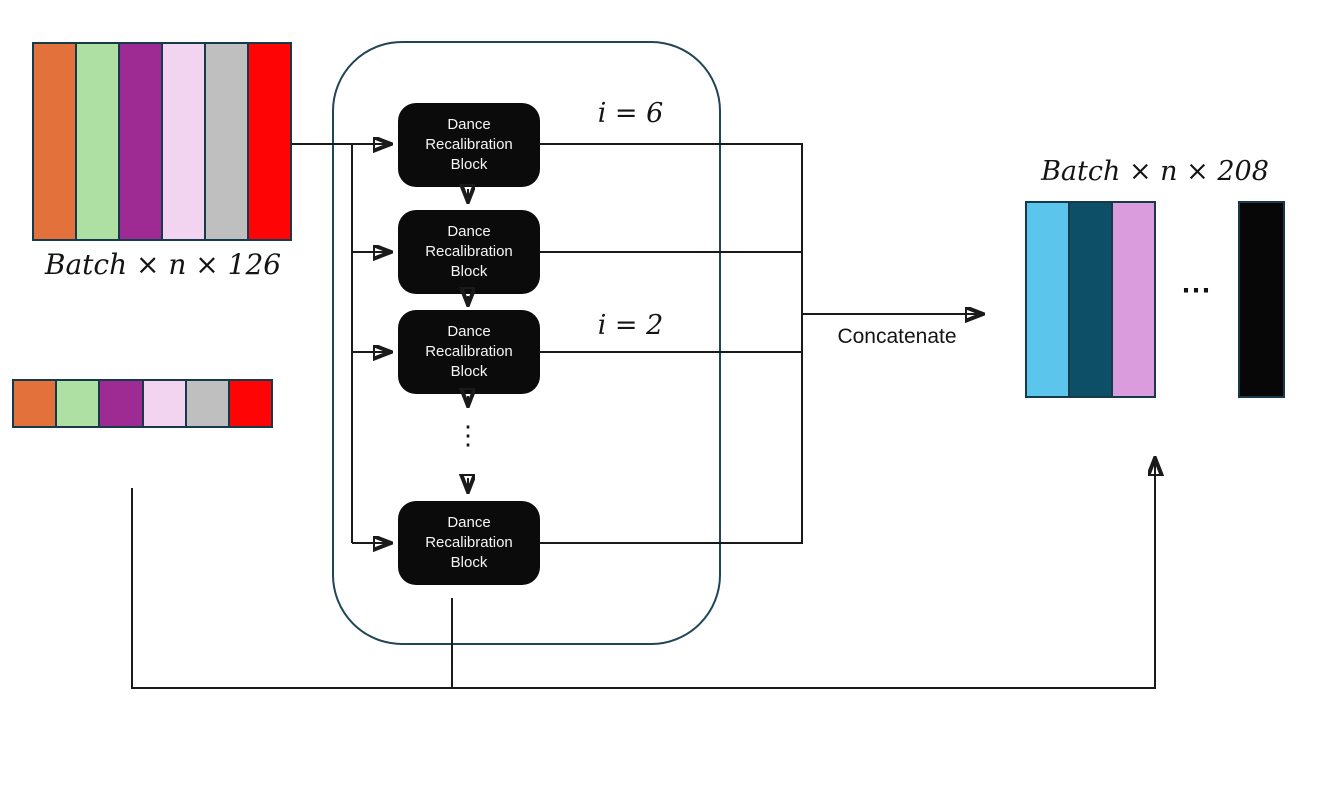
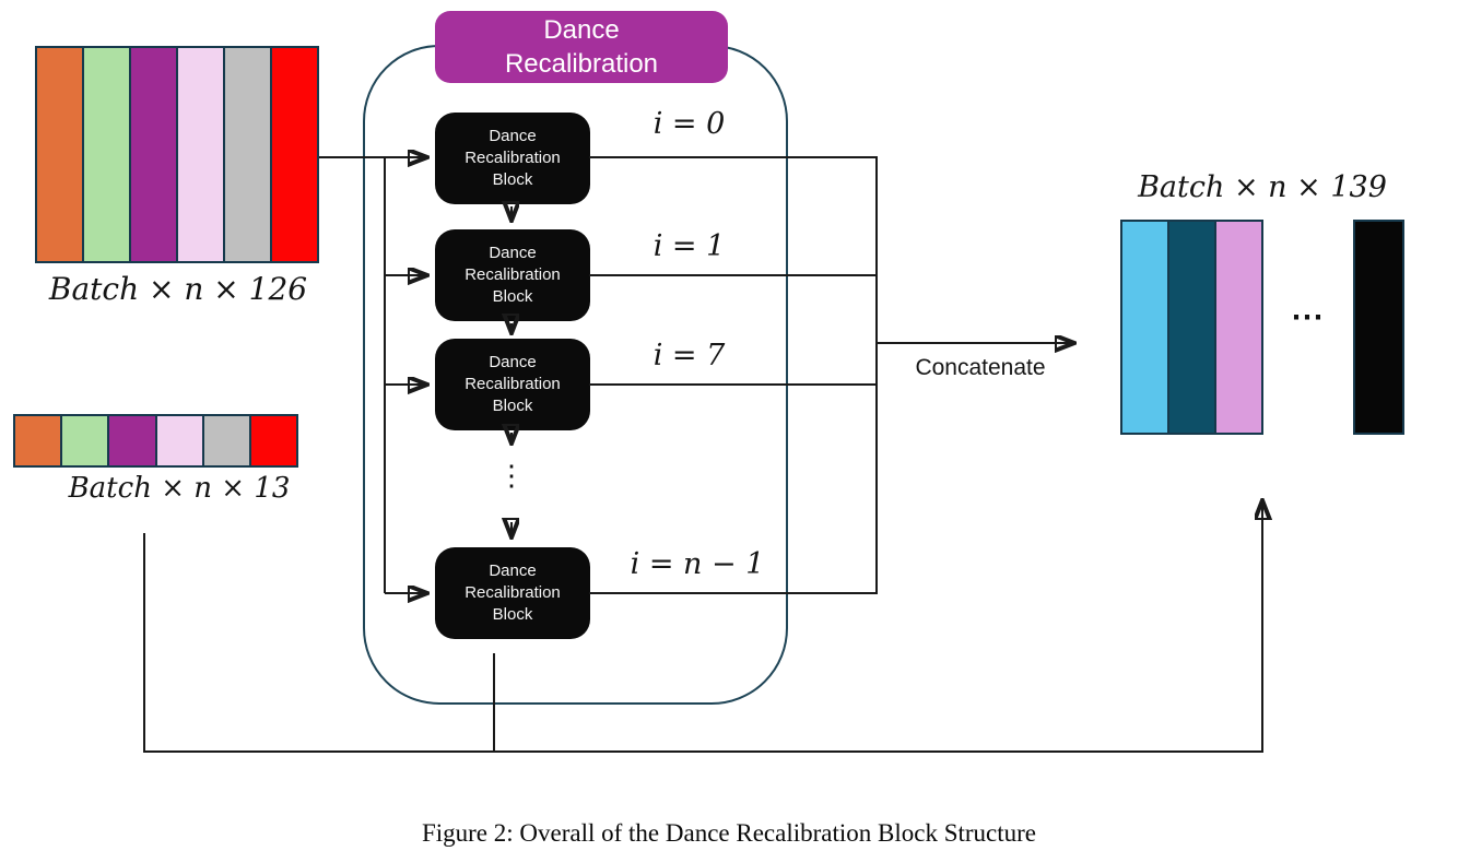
  Batch × n × 126
+ Batch × n × 13
+ Dance Recalibration
  Dance Recalibration Block
  Dance Recalibration Block
  Dance Recalibration Block
  Dance Recalibration Block
  ⋮
- i = 6
+ i = 0
+ i = 1
- i = 2
+ i = 7
+ i = n − 1
  Concatenate
- Batch × n × 208
+ Batch × n × 139
  ⋯
+ Figure 2: Overall of the Dance Recalibration Block Structure
